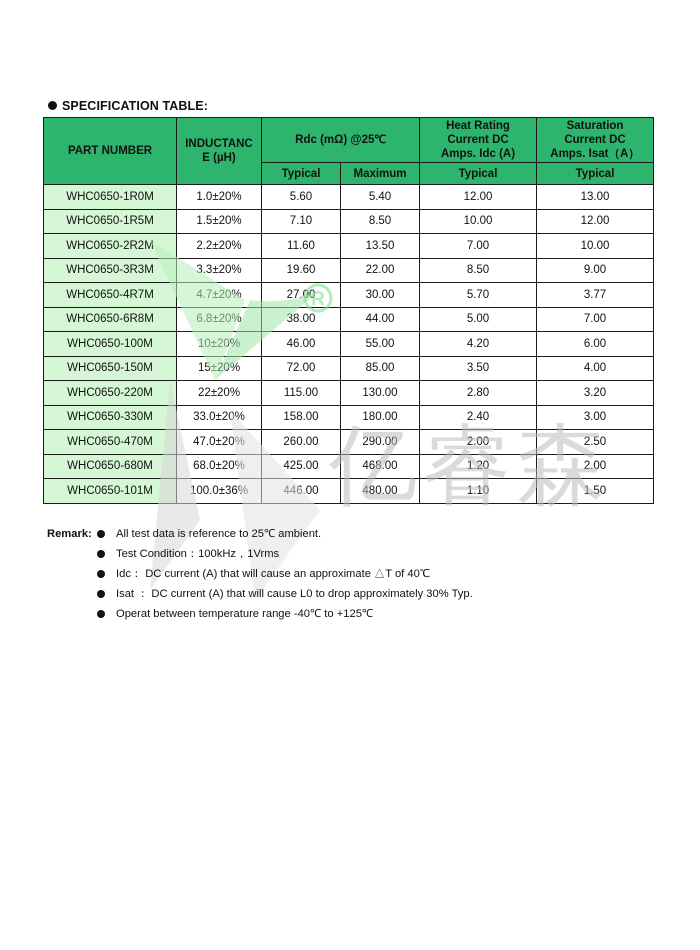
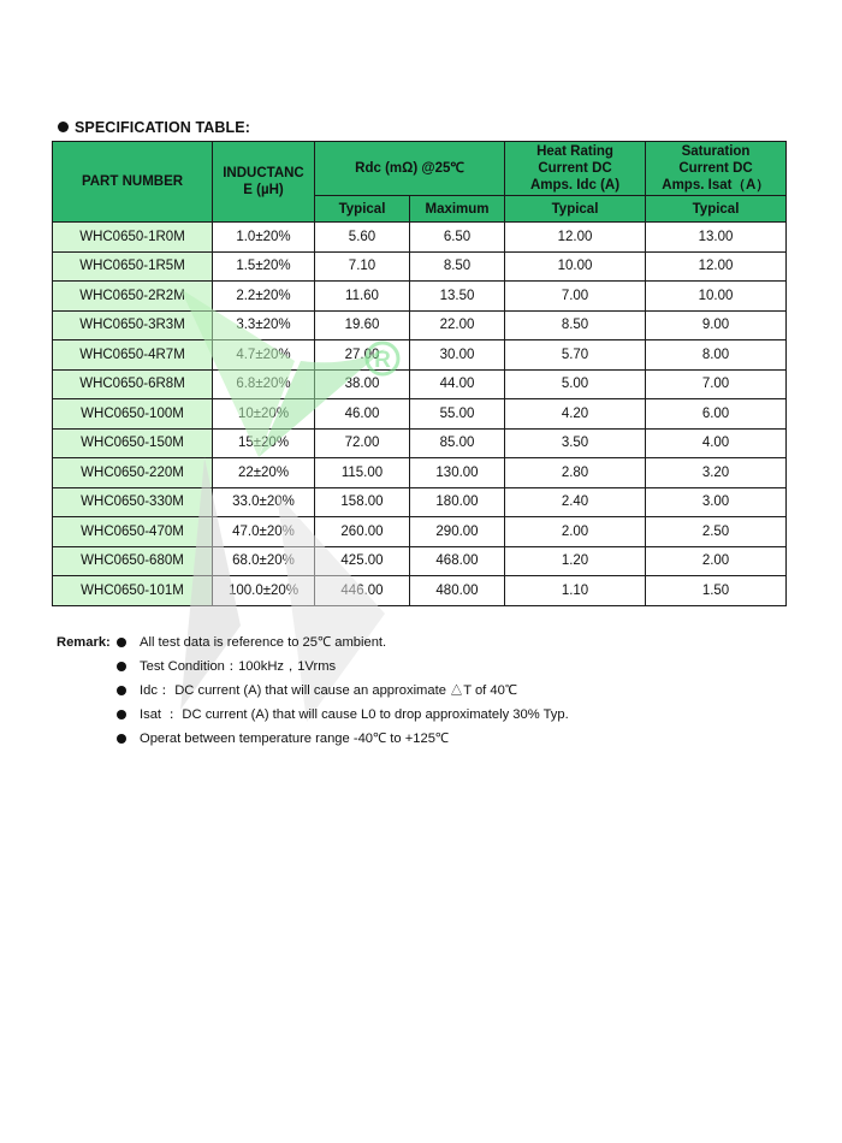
  SPECIFICATION TABLE:
  PART NUMBER	INDUCTANC E (µH)	Rdc (mΩ) @25℃	Heat Rating Current DC Amps. Idc (A)	Saturation Current DC Amps. Isat（A）
  Typical	Maximum	Typical	Typical
- WHC0650-1R0M	1.0±20%	5.60	5.40	12.00	13.00
+ WHC0650-1R0M	1.0±20%	5.60	6.50	12.00	13.00
  WHC0650-1R5M	1.5±20%	7.10	8.50	10.00	12.00
  WHC0650-2R2M	2.2±20%	11.60	13.50	7.00	10.00
  WHC0650-3R3M	3.3±20%	19.60	22.00	8.50	9.00
- WHC0650-4R7M	4.7±20%	27.00	30.00	5.70	3.77
+ WHC0650-4R7M	4.7±20%	27.00	30.00	5.70	8.00
  WHC0650-6R8M	6.8±20%	38.00	44.00	5.00	7.00
  WHC0650-100M	10±20%	46.00	55.00	4.20	6.00
  WHC0650-150M	15±20%	72.00	85.00	3.50	4.00
  WHC0650-220M	22±20%	115.00	130.00	2.80	3.20
  WHC0650-330M	33.0±20%	158.00	180.00	2.40	3.00
  WHC0650-470M	47.0±20%	260.00	290.00	2.00	2.50
  WHC0650-680M	68.0±20%	425.00	468.00	1.20	2.00
- WHC0650-101M	100.0±36%	446.00	480.00	1.10	1.50
+ WHC0650-101M	100.0±20%	446.00	480.00	1.10	1.50
  R
- 亿睿森
  Remark:
  All test data is reference to 25℃ ambient.
  Test Condition：100kHz，1Vrms
  Idc： DC current (A) that will cause an approximate △T of 40℃
  Isat ： DC current (A) that will cause L0 to drop approximately 30% Typ.
  Operat between temperature range -40℃ to +125℃
